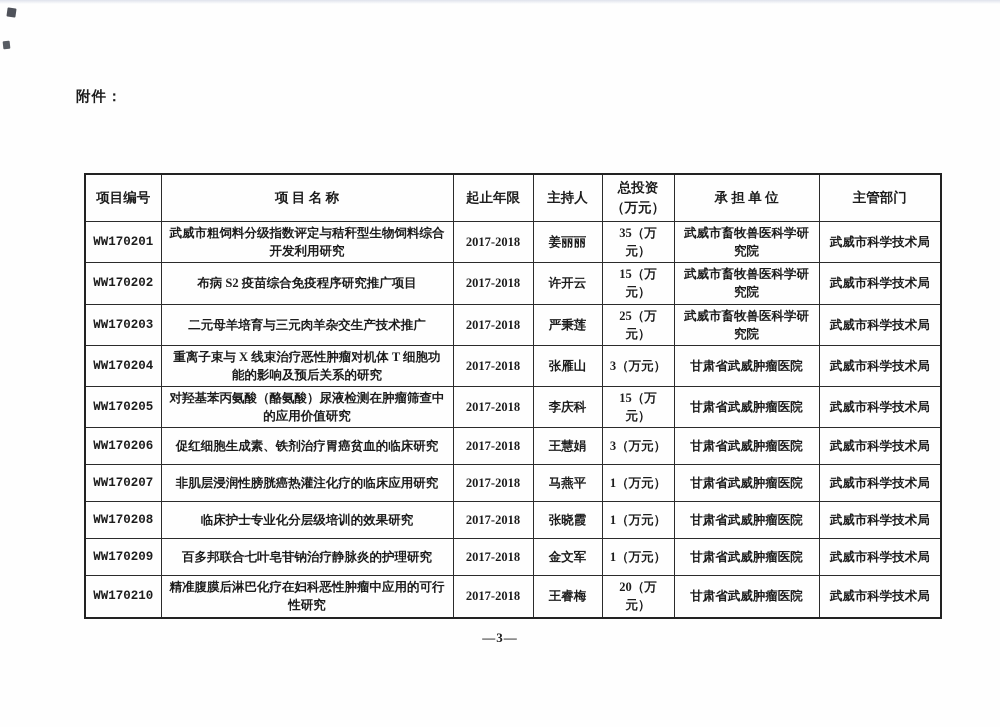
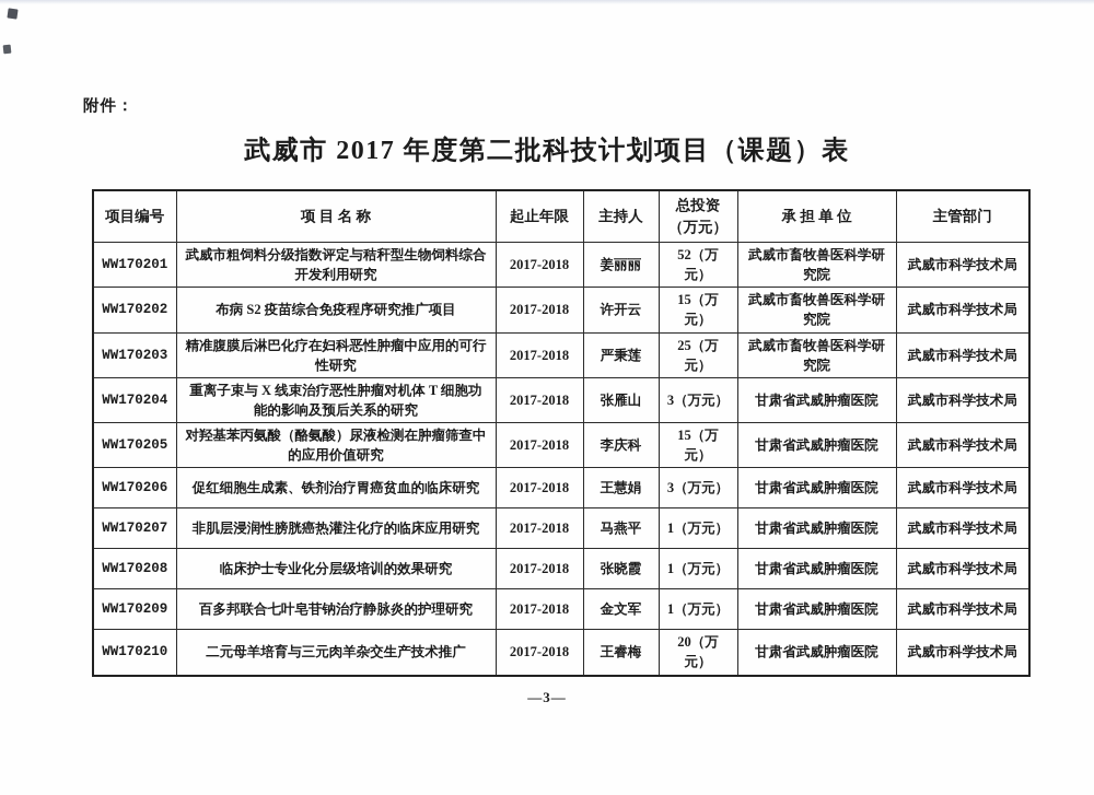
  附件：
+ 武威市 2017 年度第二批科技计划项目（课题）表
  项目编号	项 目 名 称	起止年限	主持人	总投资（万元）	承 担 单 位	主管部门
- WW170201	武威市粗饲料分级指数评定与秸秆型生物饲料综合开发利用研究	2017-2018	姜丽丽	35（万元）	武威市畜牧兽医科学研究院	武威市科学技术局
+ WW170201	武威市粗饲料分级指数评定与秸秆型生物饲料综合开发利用研究	2017-2018	姜丽丽	52（万元）	武威市畜牧兽医科学研究院	武威市科学技术局
  WW170202	布病 S2 疫苗综合免疫程序研究推广项目	2017-2018	许开云	15（万元）	武威市畜牧兽医科学研究院	武威市科学技术局
- WW170203	二元母羊培育与三元肉羊杂交生产技术推广	2017-2018	严秉莲	25（万元）	武威市畜牧兽医科学研究院	武威市科学技术局
+ WW170203	精准腹膜后淋巴化疗在妇科恶性肿瘤中应用的可行性研究	2017-2018	严秉莲	25（万元）	武威市畜牧兽医科学研究院	武威市科学技术局
  WW170204	重离子束与 X 线束治疗恶性肿瘤对机体 T 细胞功能的影响及预后关系的研究	2017-2018	张雁山	3（万元）	甘肃省武威肿瘤医院	武威市科学技术局
  WW170205	对羟基苯丙氨酸（酪氨酸）尿液检测在肿瘤筛查中的应用价值研究	2017-2018	李庆科	15（万元）	甘肃省武威肿瘤医院	武威市科学技术局
  WW170206	促红细胞生成素、铁剂治疗胃癌贫血的临床研究	2017-2018	王慧娟	3（万元）	甘肃省武威肿瘤医院	武威市科学技术局
  WW170207	非肌层浸润性膀胱癌热灌注化疗的临床应用研究	2017-2018	马燕平	1（万元）	甘肃省武威肿瘤医院	武威市科学技术局
  WW170208	临床护士专业化分层级培训的效果研究	2017-2018	张晓霞	1（万元）	甘肃省武威肿瘤医院	武威市科学技术局
  WW170209	百多邦联合七叶皂苷钠治疗静脉炎的护理研究	2017-2018	金文军	1（万元）	甘肃省武威肿瘤医院	武威市科学技术局
- WW170210	精准腹膜后淋巴化疗在妇科恶性肿瘤中应用的可行性研究	2017-2018	王睿梅	20（万元）	甘肃省武威肿瘤医院	武威市科学技术局
+ WW170210	二元母羊培育与三元肉羊杂交生产技术推广	2017-2018	王睿梅	20（万元）	甘肃省武威肿瘤医院	武威市科学技术局
  —3—
